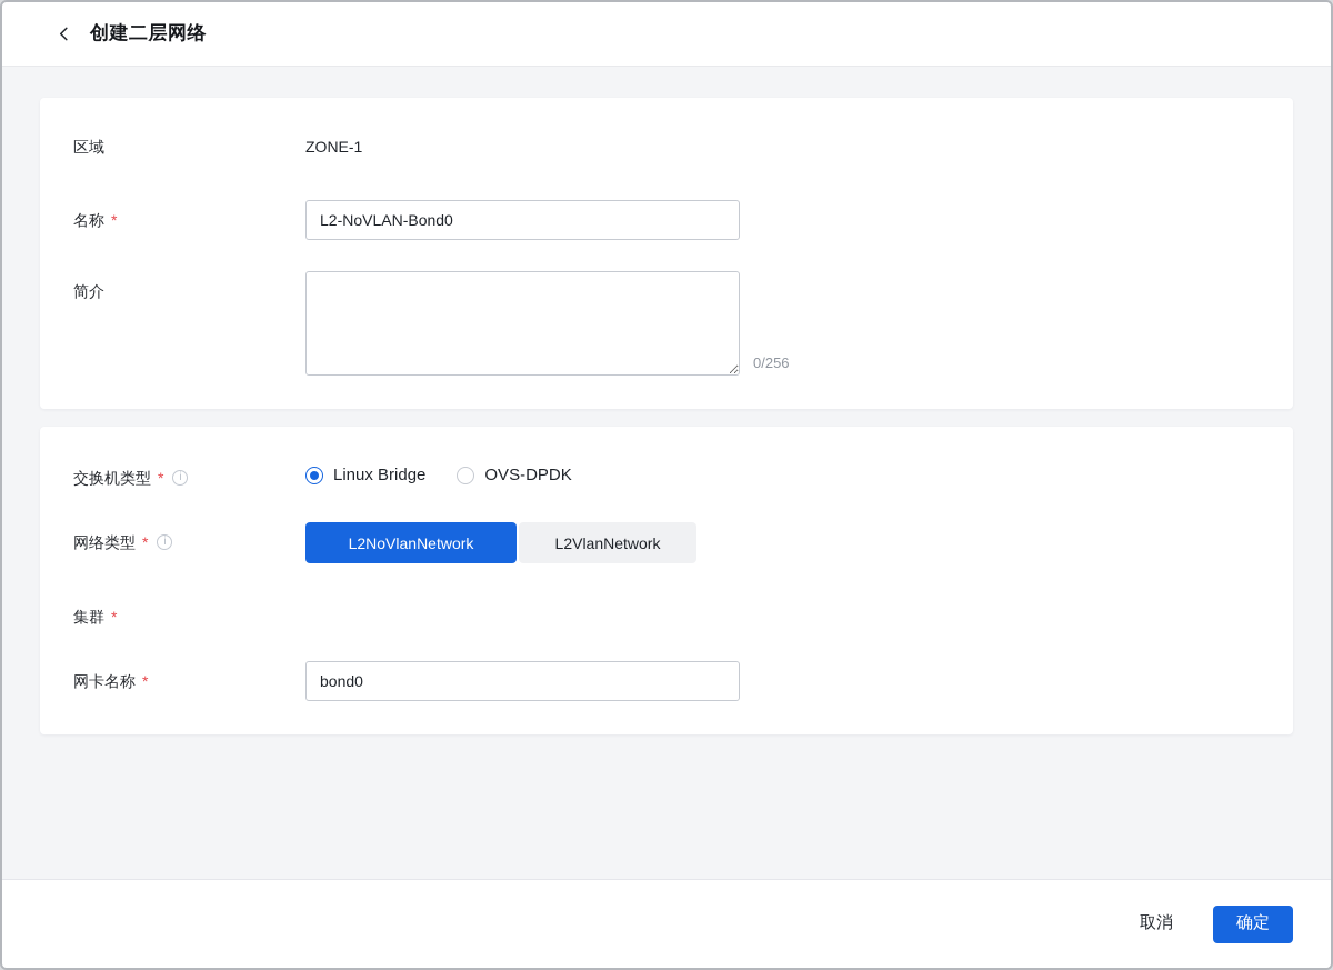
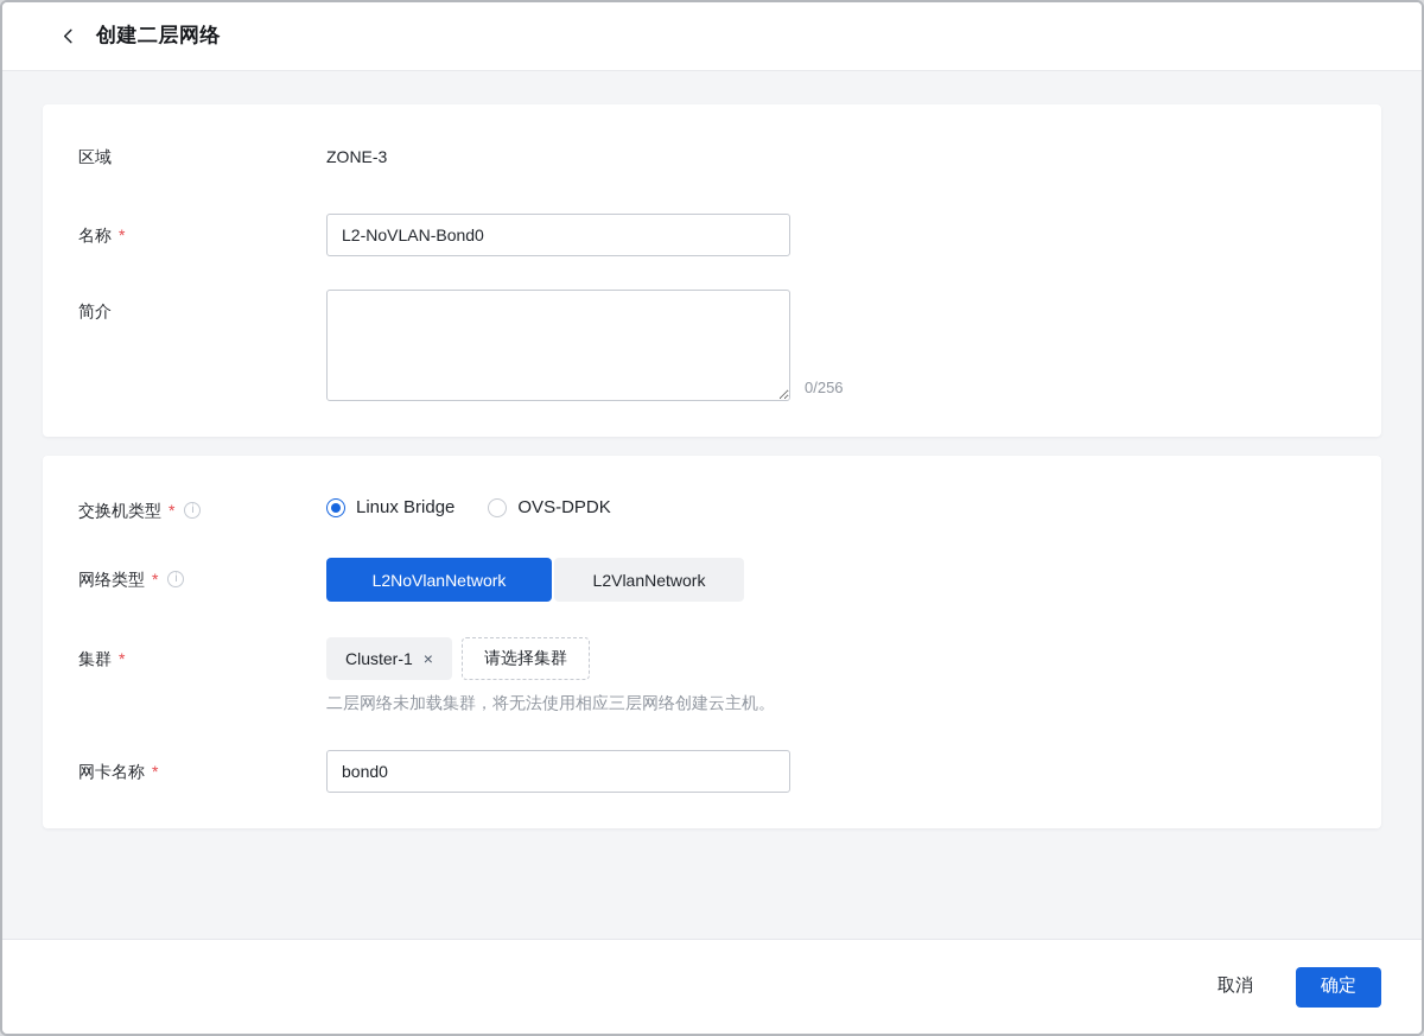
  创建二层网络
  区域
- ZONE-1
+ ZONE-3
  名称
  *
  L2-NoVLAN-Bond0
  简介
  0/256
  交换机类型
  *
  i
  Linux Bridge
  OVS-DPDK
  网络类型
  *
  i
  L2NoVlanNetwork
  L2VlanNetwork
  集群
  *
+ Cluster-1
+ ×
+ 请选择集群
+ 二层网络未加载集群，将无法使用相应三层网络创建云主机。
  网卡名称
  *
  bond0
  取消
  确定
